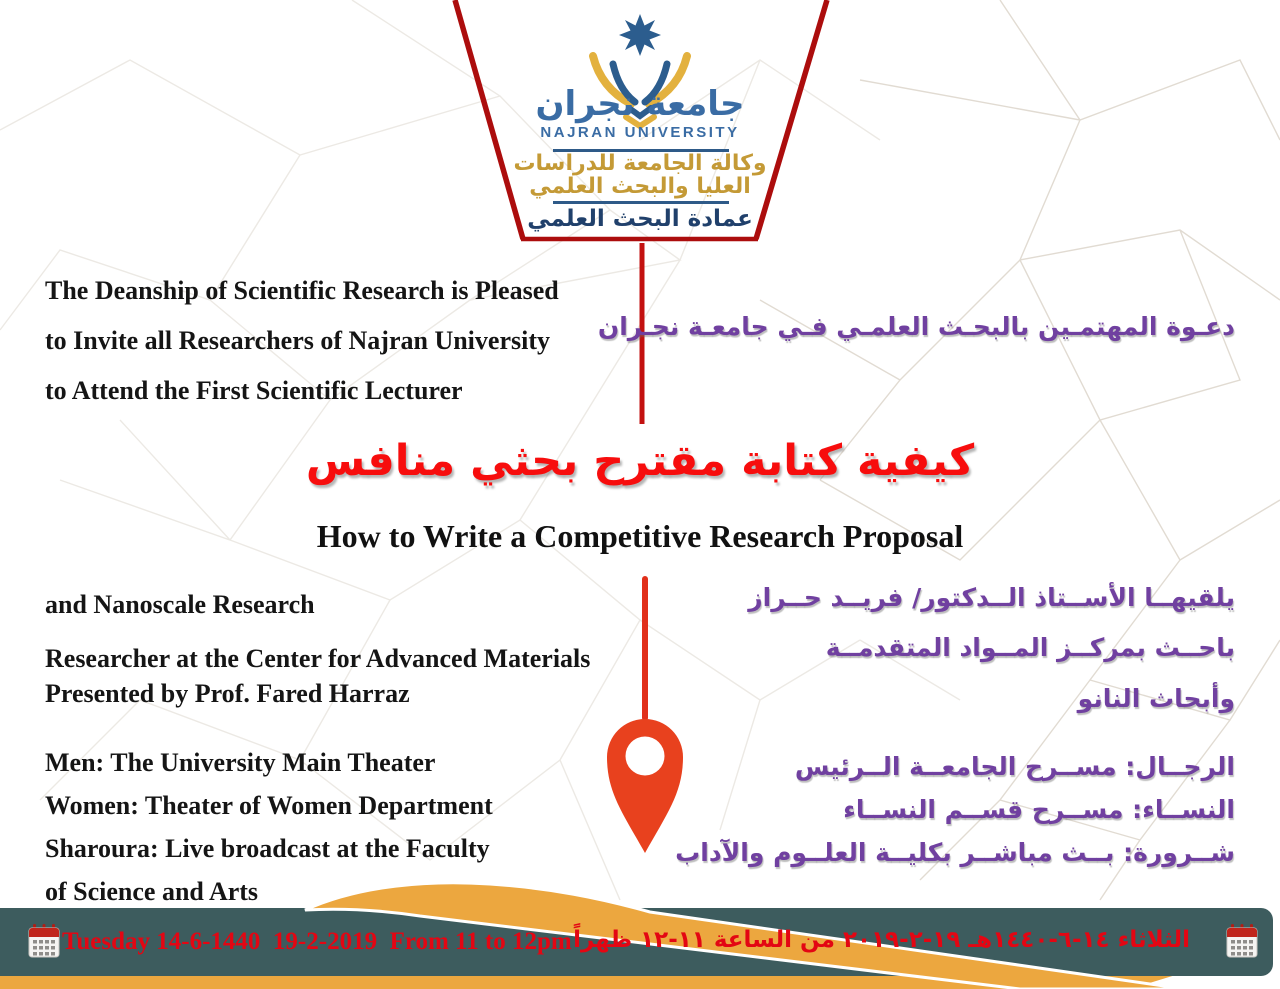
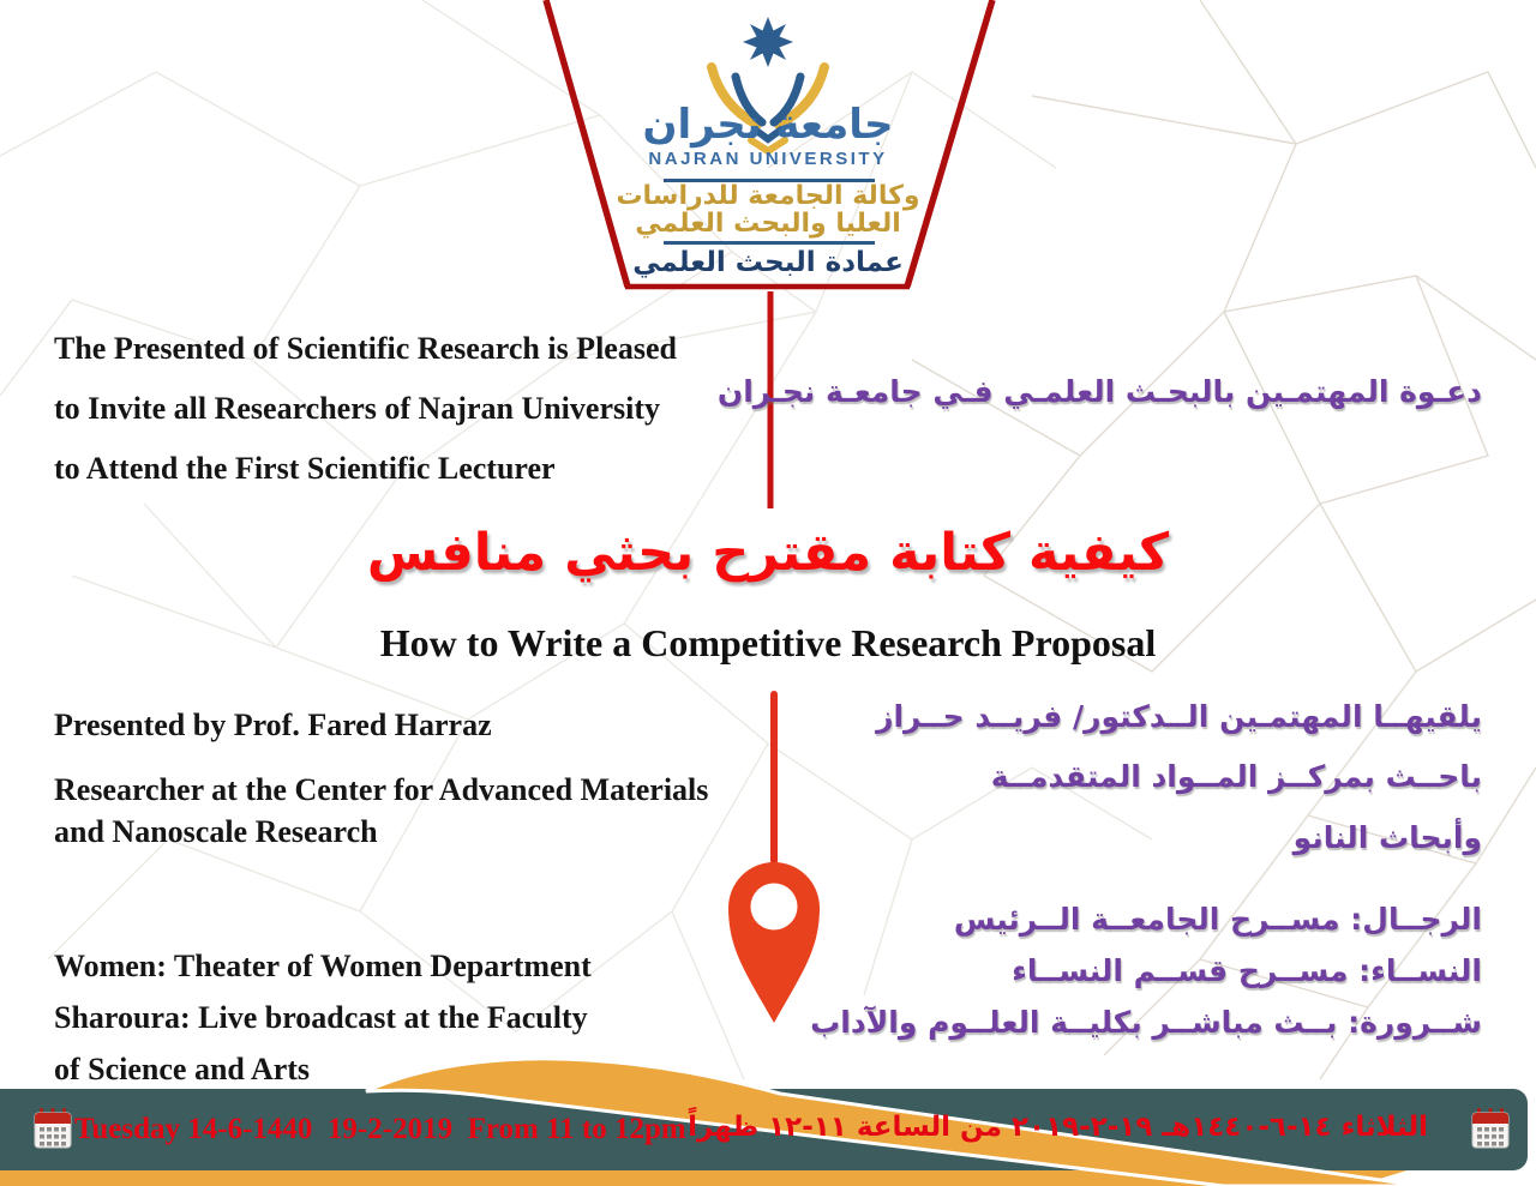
  جامعة نجران
  NAJRAN UNIVERSITY
  وكالة الجامعة للدراسات
  العليا والبحث العلمي
  عمادة البحث العلمي
- The Deanship of Scientific Research is Pleased
+ The Presented of Scientific Research is Pleased
  to Invite all Researchers of Najran University
  to Attend the First Scientific Lecturer
  دعـوة المهتمـين بالبحـث العلمـي فـي جامعـة نجـران
  كيفية كتابة مقترح بحثي منافس
  How to Write a Competitive Research Proposal
- and Nanoscale Research
+ Presented by Prof. Fared Harraz
  Researcher at the Center for Advanced Materials
- Presented by Prof. Fared Harraz
+ and Nanoscale Research
- يلقيهــا الأســتاذ الــدكتور/ فريــد حــراز
+ يلقيهــا المهتمـين الــدكتور/ فريــد حــراز
  باحــث بمركــز المــواد المتقدمــة
  وأبحاث النانو
- Men: The University Main Theater
  Women: Theater of Women Department
  Sharoura: Live broadcast at the Faculty
  of Science and Arts
  الرجــال: مســرح الجامعــة الــرئيس
  النســاء: مســرح قســم النســاء
  شــرورة: بــث مباشــر بكليــة العلــوم والآداب
  Tuesday 14-6-1440 19-2-2019 From 11 to 12pm
  الثلاثاء ١٤-٦-١٤٤٠هـ ١٩-٢-٢٠١٩ من الساعة ١١-١٢ ظهراً
